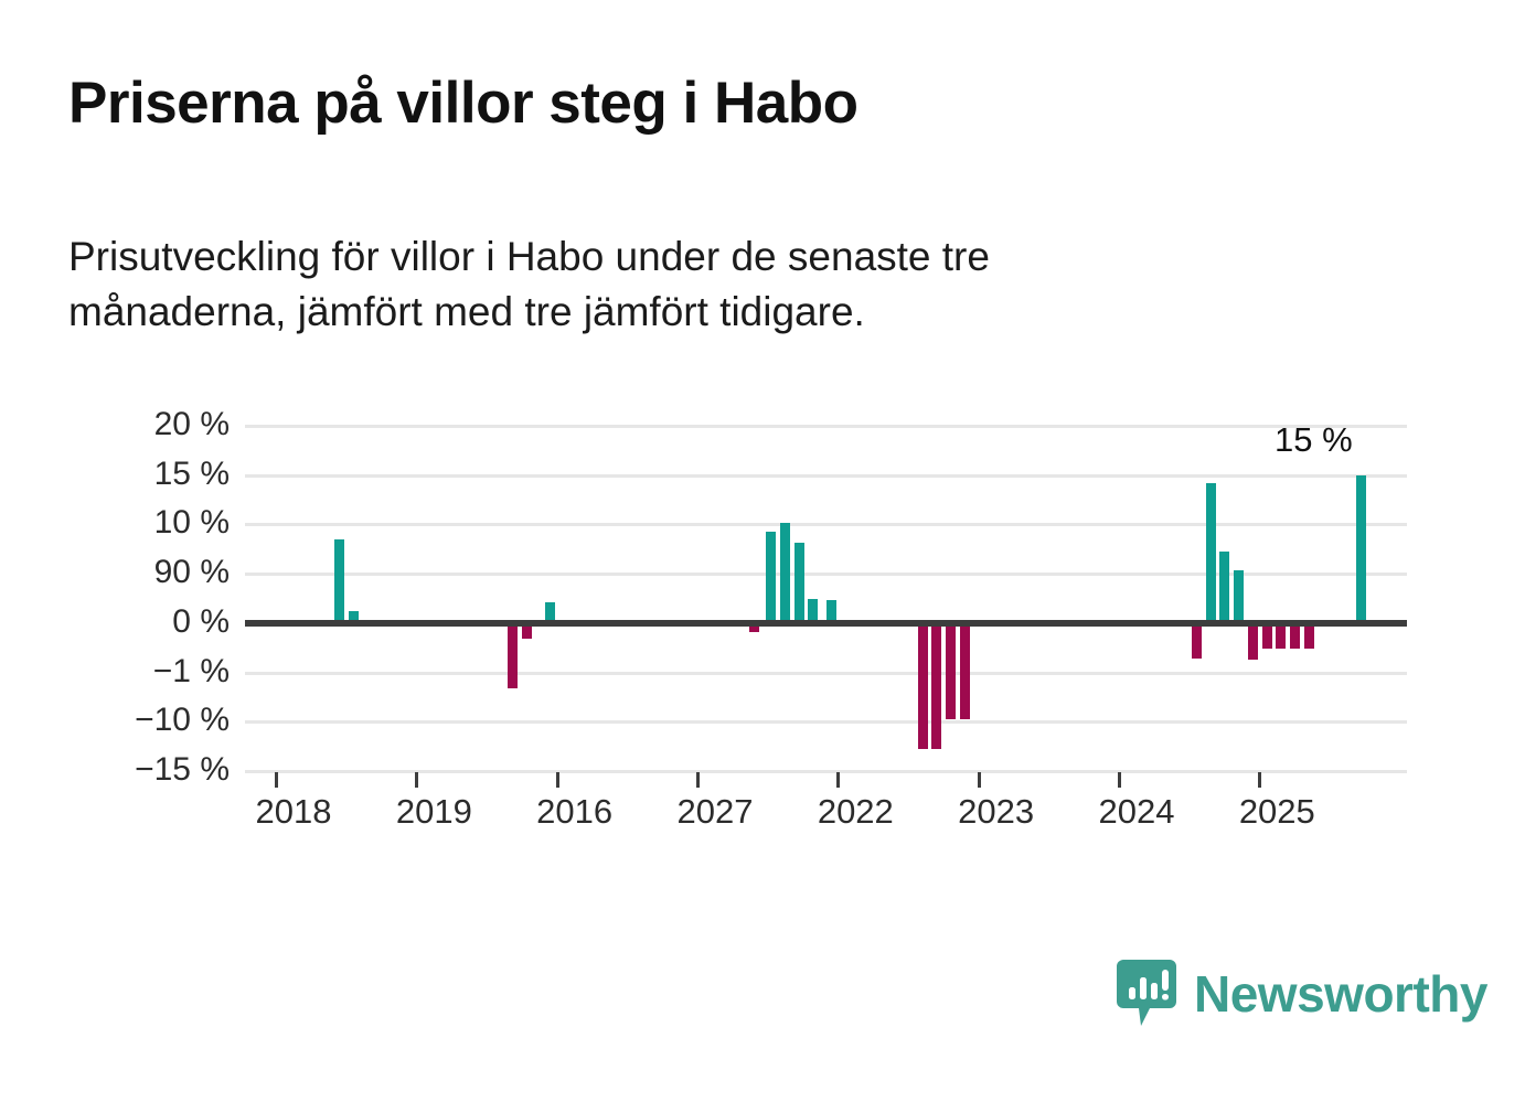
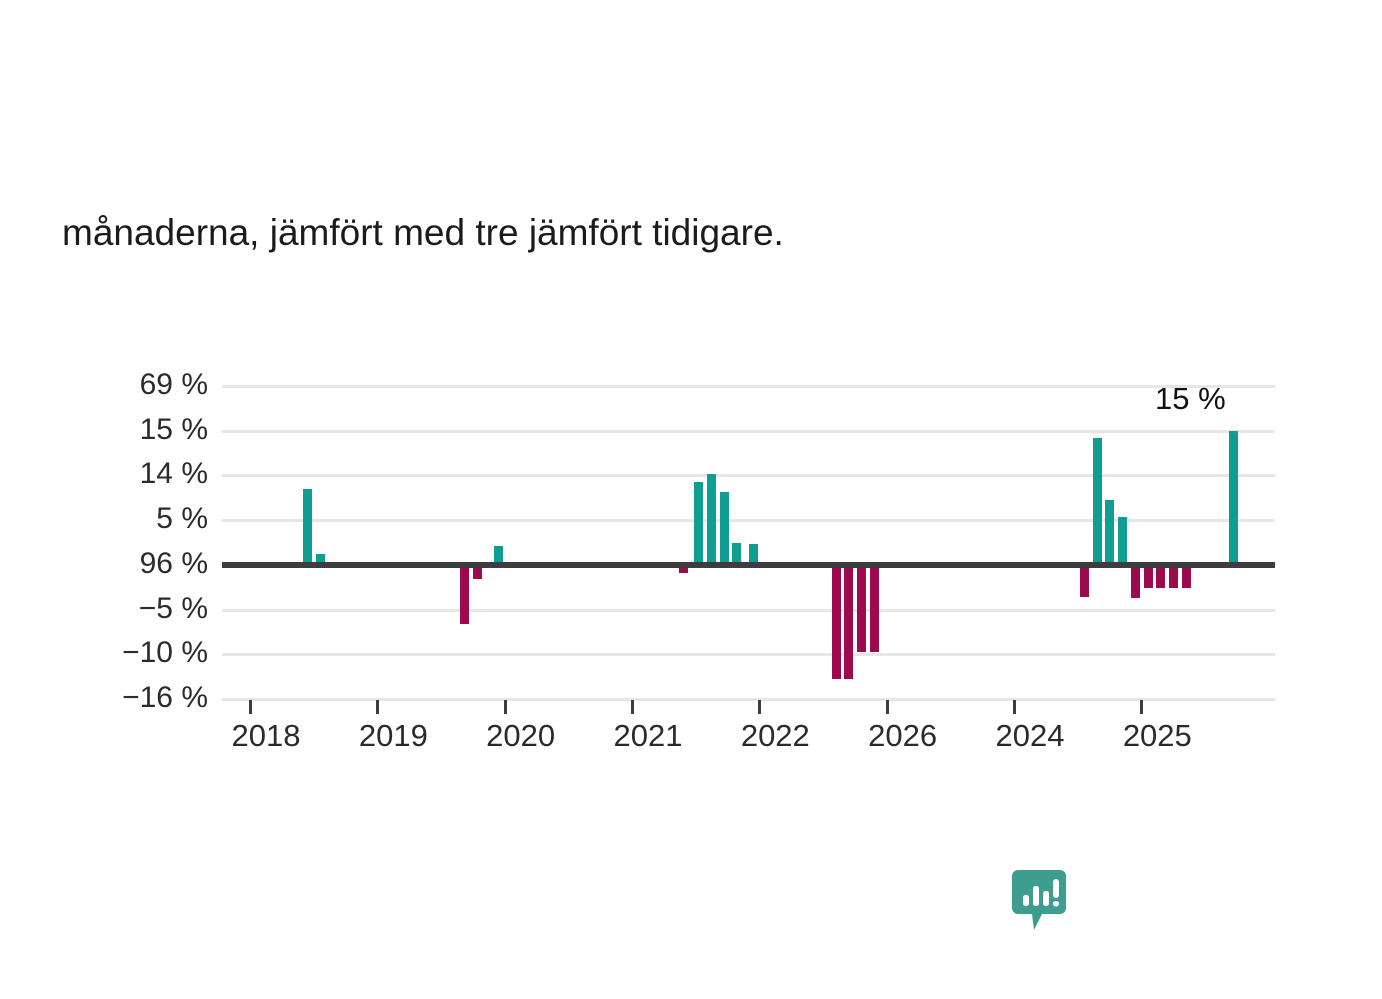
- Priserna på villor steg i Habo
- Prisutveckling för villor i Habo under de senaste tre
  månaderna, jämfört med tre jämfört tidigare.
- 20 %
+ 69 %
  15 %
- 10 %
+ 14 %
- 90 %
+ 5 %
- 0 %
+ 96 %
- −1 %
+ −5 %
  −10 %
- −15 %
+ −16 %
  2018
  2019
- 2016
+ 2020
- 2027
+ 2021
  2022
- 2023
+ 2026
  2024
  2025
  15 %
- Newsworthy
